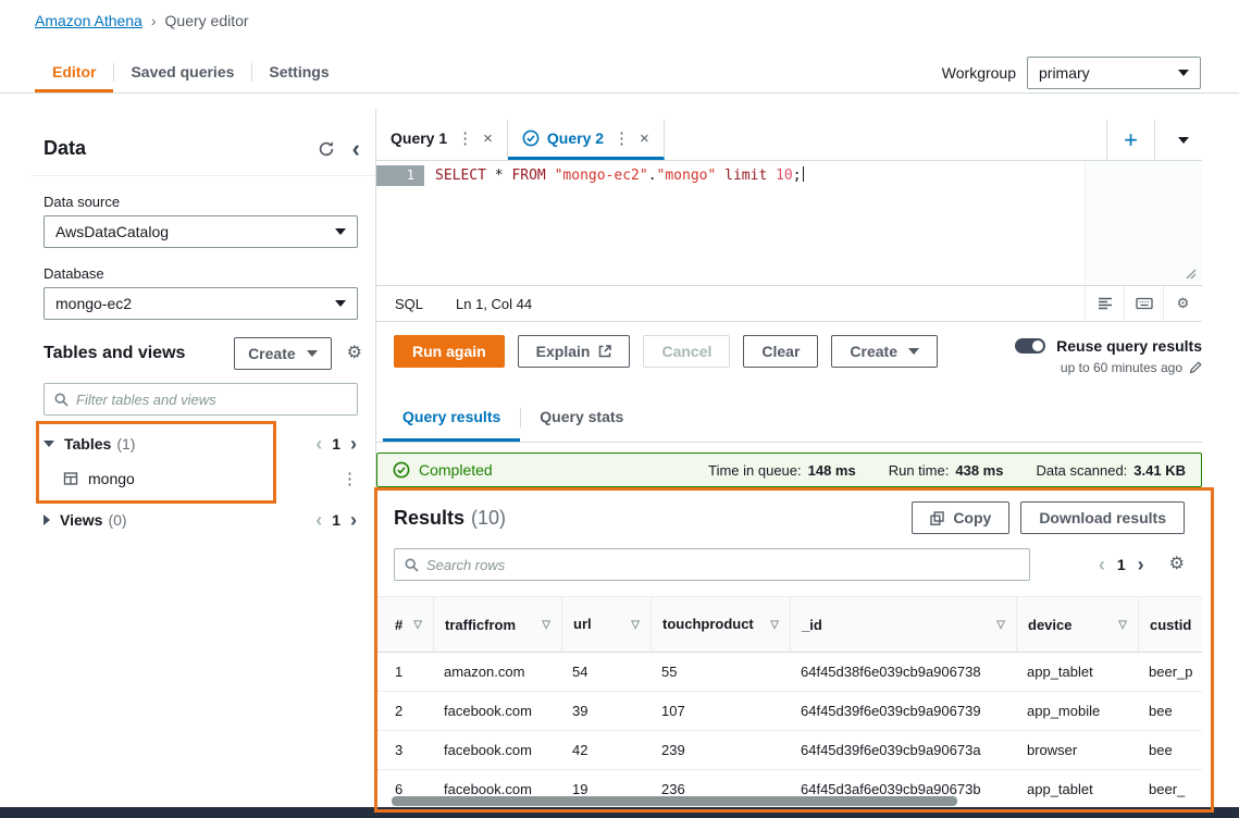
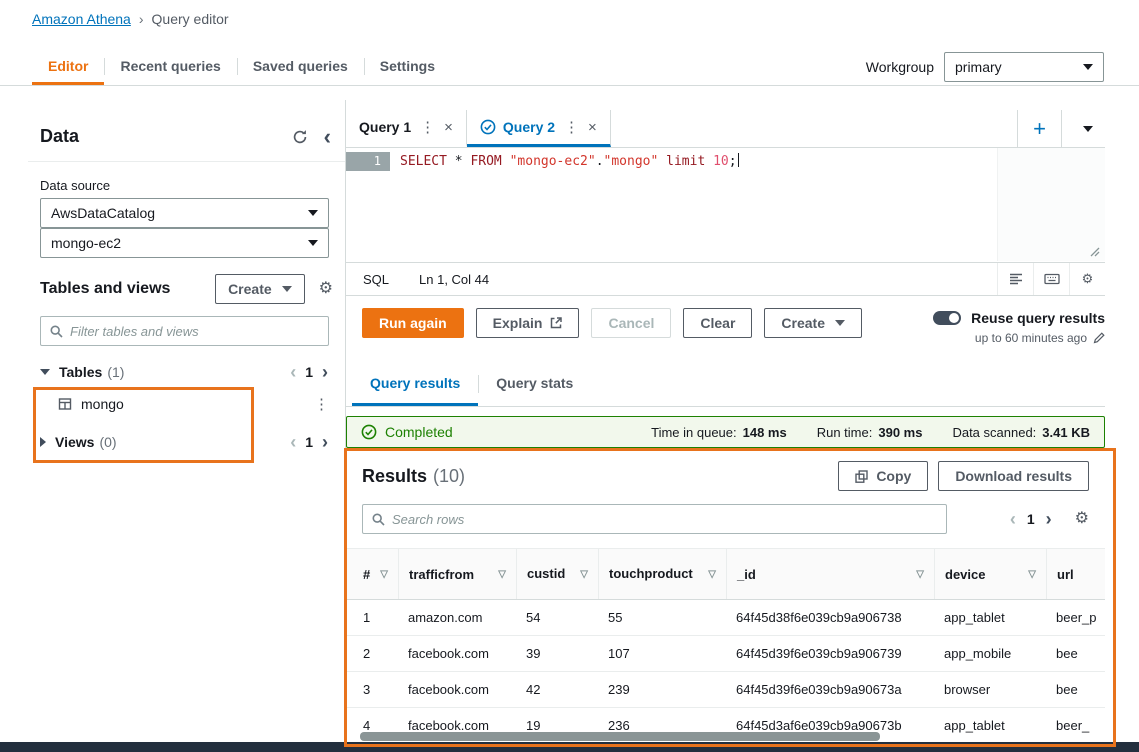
  Amazon Athena
  ›
  Query editor
  Editor
+ Recent queries
  Saved queries
  Settings
  Workgroup
  primary
  Data
  ‹
  Data source
  AwsDataCatalog
- Database
  mongo-ec2
  Tables and views
  Create
  ⚙
  Filter tables and views
  Tables
  (1)
  ‹
  1
  ›
  mongo
  ⋮
  Views
  (0)
  ‹
  1
  ›
  Query 1
  ⋮
  ×
  Query 2
  ⋮
  ×
  +
  1
  SELECT * FROM "mongo-ec2"."mongo" limit 10;
  SQL
  Ln 1, Col 44
  ⚙
  Run again
  Explain
  Cancel
  Clear
  Create
  Reuse query results
  up to 60 minutes ago
  Query results
  Query stats
  Completed
  Time in queue:
  148 ms
  Run time:
- 438 ms
+ 390 ms
  Data scanned:
  3.41 KB
  Results
  (10)
  Copy
  Download results
  Search rows
  ‹
  1
  ›
  ⚙
  #
  ▽
  trafficfrom
  ▽
- url
+ custid
  ▽
  touchproduct
  ▽
  _id
  ▽
  device
  ▽
- custid
+ url
  1
  amazon.com
  54
  55
  64f45d38f6e039cb9a906738
  app_tablet
  beer_p
  2
  facebook.com
  39
  107
  64f45d39f6e039cb9a906739
  app_mobile
  bee
  3
  facebook.com
  42
  239
  64f45d39f6e039cb9a90673a
  browser
  bee
- 6
+ 4
  facebook.com
  19
  236
  64f45d3af6e039cb9a90673b
  app_tablet
  beer_
